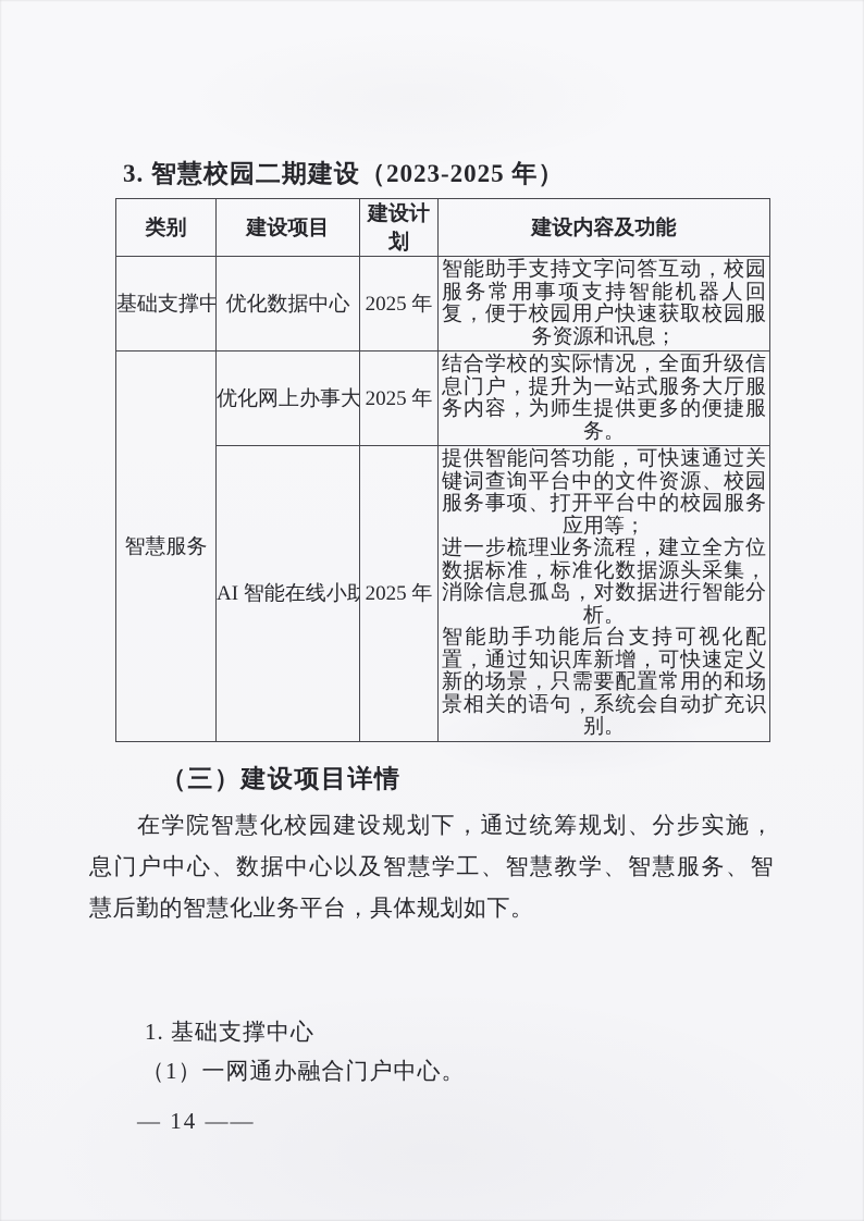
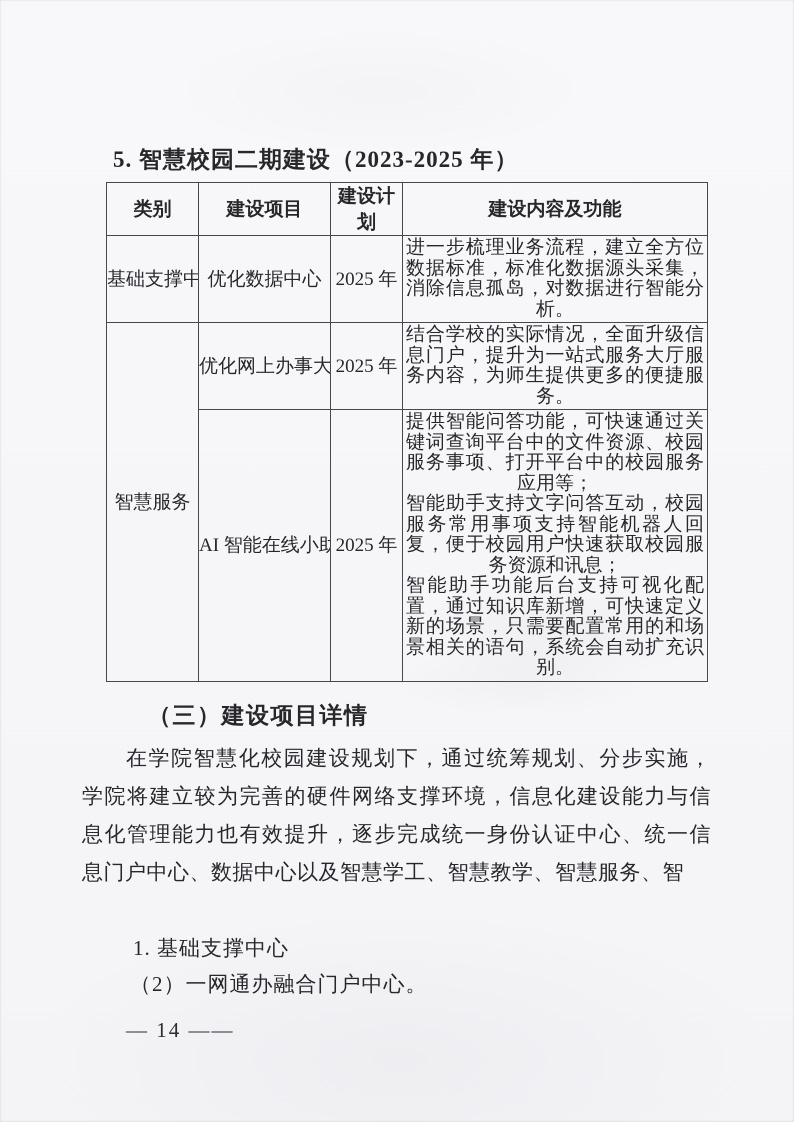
- 3. 智慧校园二期建设（2023-2025 年）
+ 5. 智慧校园二期建设（2023-2025 年）
  类别	建设项目	建设计划	建设内容及功能
- 基础支撑中	优化数据中心	2025 年	智能助手支持文字问答互动，校园服务常用事项支持智能机器人回复，便于校园用户快速获取校园服务资源和讯息；
+ 基础支撑中	优化数据中心	2025 年	进一步梳理业务流程，建立全方位数据标准，标准化数据源头采集，消除信息孤岛，对数据进行智能分析。
  智慧服务	优化网上办事大	2025 年	结合学校的实际情况，全面升级信息门户，提升为一站式服务大厅服务内容，为师生提供更多的便捷服务。
- AI 智能在线小助	2025 年	提供智能问答功能，可快速通过关键词查询平台中的文件资源、校园服务事项、打开平台中的校园服务应用等；进一步梳理业务流程，建立全方位数据标准，标准化数据源头采集，消除信息孤岛，对数据进行智能分析。智能助手功能后台支持可视化配置，通过知识库新增，可快速定义新的场景，只需要配置常用的和场景相关的语句，系统会自动扩充识别。
+ AI 智能在线小助	2025 年	提供智能问答功能，可快速通过关键词查询平台中的文件资源、校园服务事项、打开平台中的校园服务应用等；智能助手支持文字问答互动，校园服务常用事项支持智能机器人回复，便于校园用户快速获取校园服务资源和讯息；智能助手功能后台支持可视化配置，通过知识库新增，可快速定义新的场景，只需要配置常用的和场景相关的语句，系统会自动扩充识别。
  （三）建设项目详情
  在学院智慧化校园建设规划下，通过统筹规划、分步实施，
+ 学院将建立较为完善的硬件网络支撑环境，信息化建设能力与信
+ 息化管理能力也有效提升，逐步完成统一身份认证中心、统一信
  息门户中心、数据中心以及智慧学工、智慧教学、智慧服务、智
- 慧后勤的智慧化业务平台，具体规划如下。
  1. 基础支撑中心
- （1）一网通办融合门户中心。
+ （2）一网通办融合门户中心。
  — 14 ——
